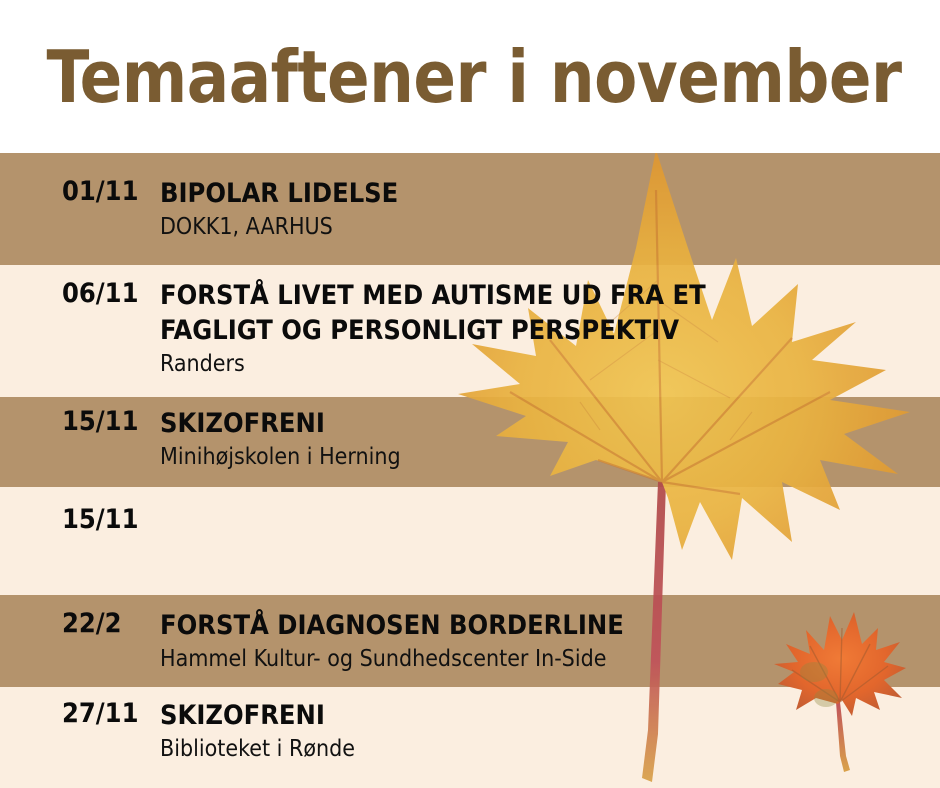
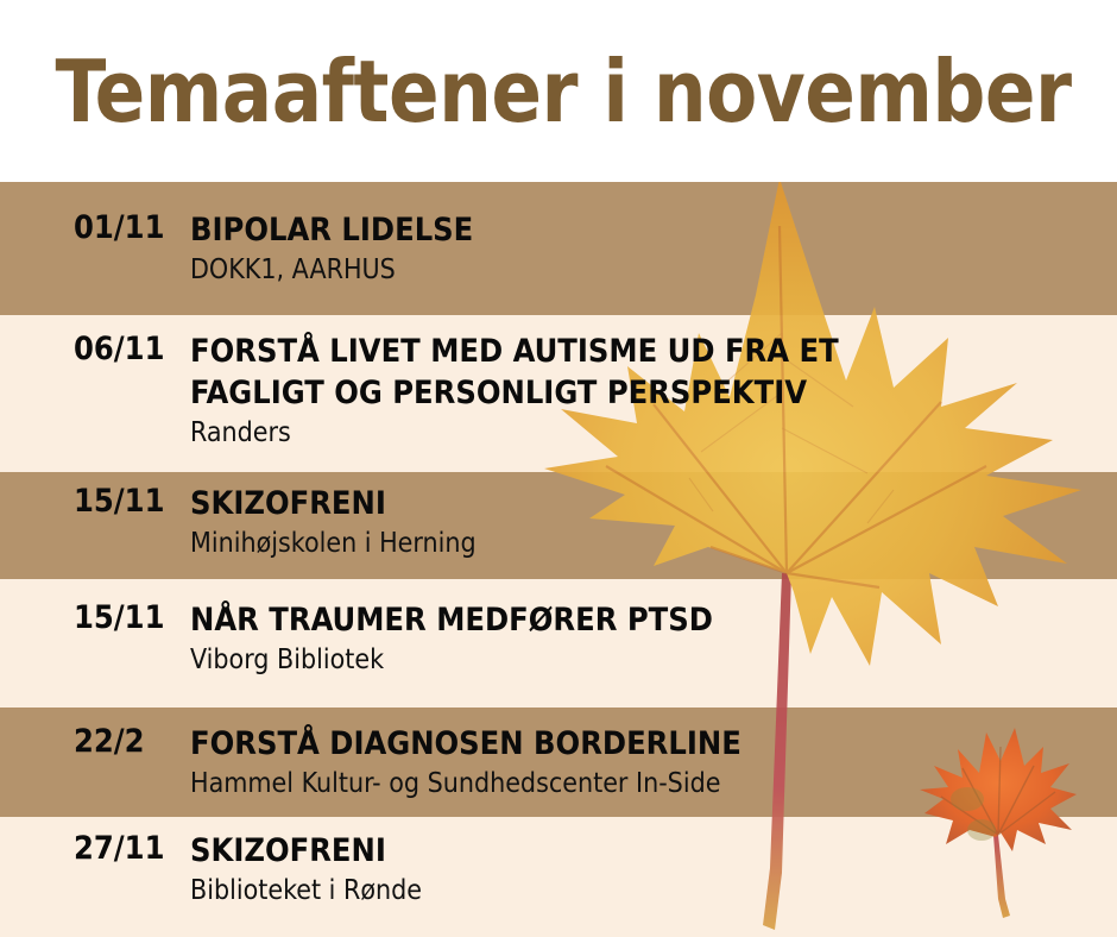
  Temaaftener i november
  01/11
  BIPOLAR LIDELSE
  DOKK1, AARHUS
  06/11
  FORSTÅ LIVET MED AUTISME UD FRA ET FAGLIGT OG PERSONLIGT PERSPEKTIV
  Randers
  15/11
  SKIZOFRENI
  Minihøjskolen i Herning
  15/11
+ NÅR TRAUMER MEDFØRER PTSD
+ Viborg Bibliotek
  22/2
  FORSTÅ DIAGNOSEN BORDERLINE
  Hammel Kultur- og Sundhedscenter In-Side
  27/11
  SKIZOFRENI
  Biblioteket i Rønde
